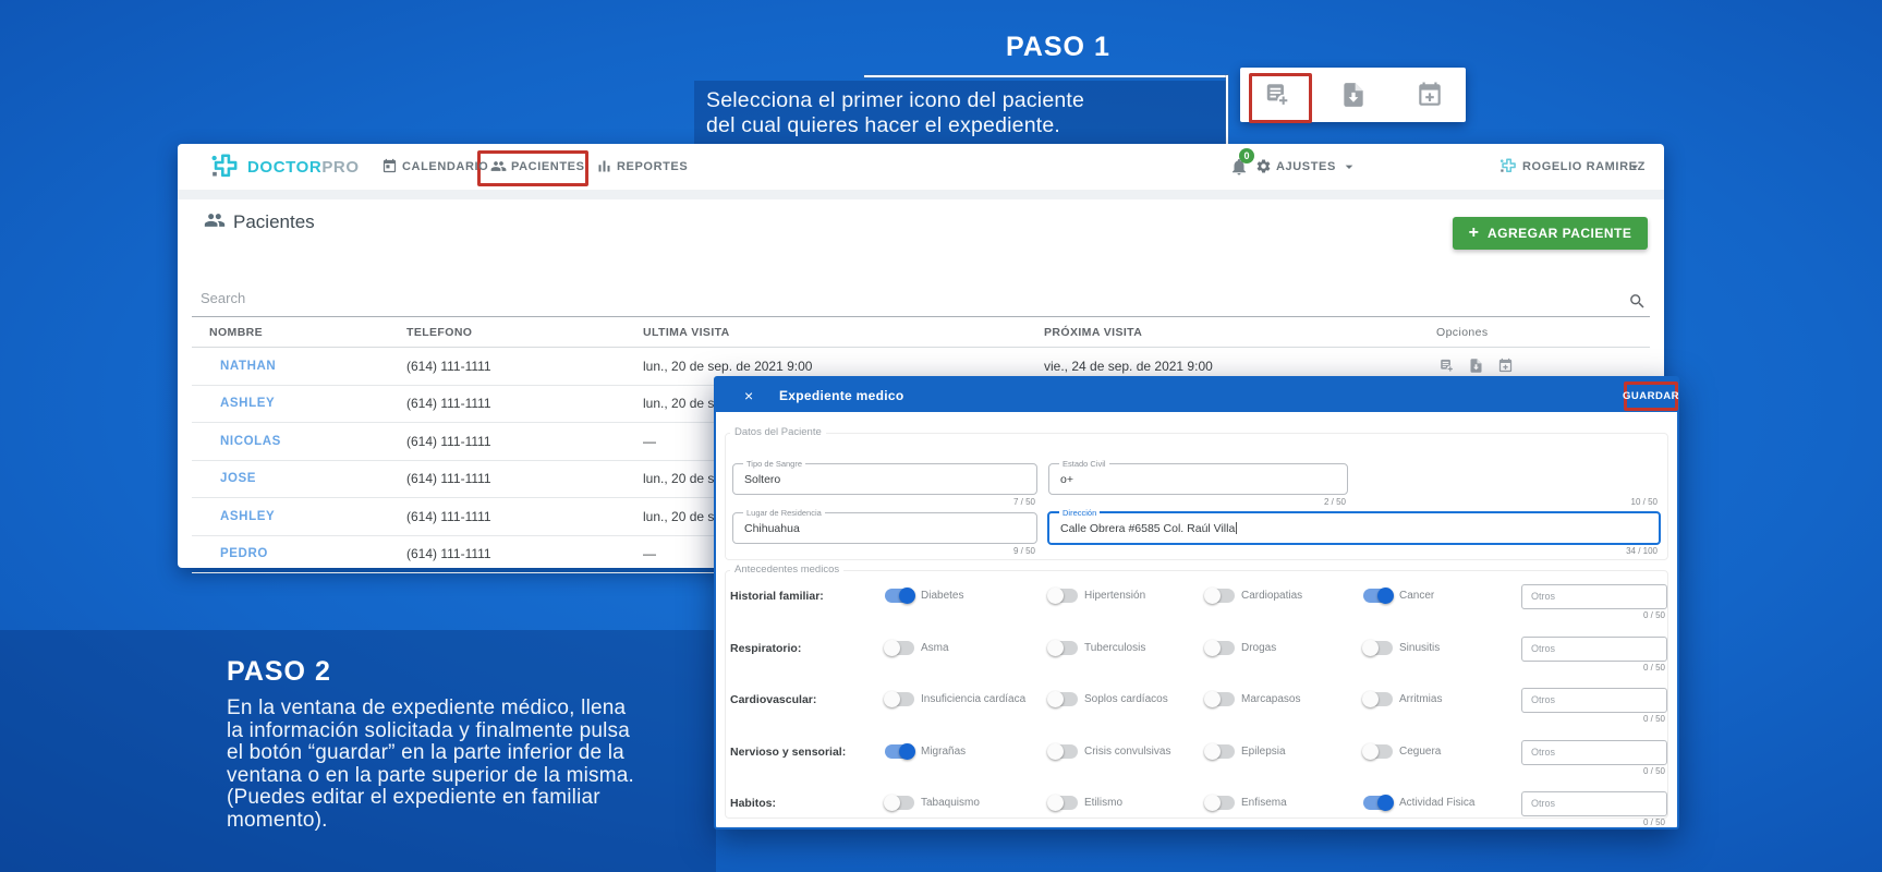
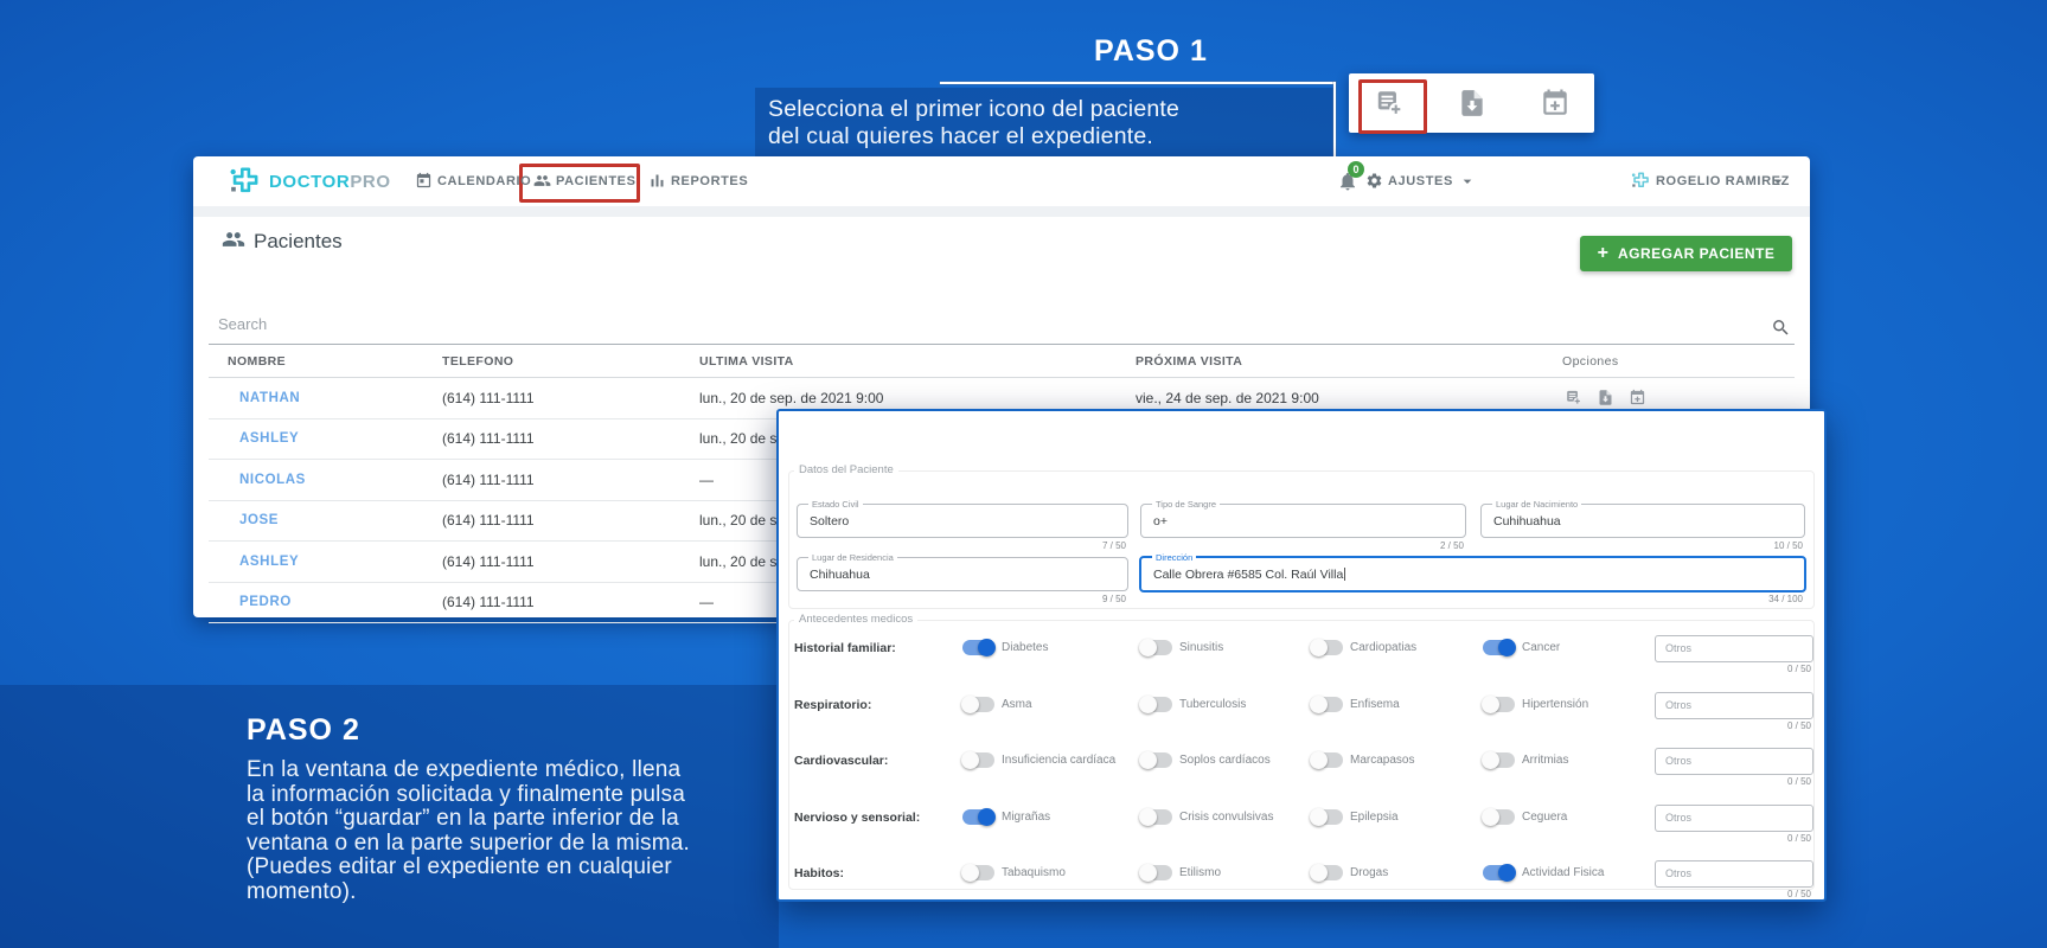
  PASO 1
  Selecciona el primer icono del paciente
  del cual quieres hacer el expediente.
  DOCTORPRO
  CALENDARIO
  PACIENTES
  REPORTES
  0
  AJUSTES
  ROGELIO RAMIRZ
  Pacientes
  +
  AGREGAR PACIENTE
  Search
  NOMBRE
  TELEFONO
  ULTIMA VISITA
  PRÓXIMA VISITA
  Opciones
  NATHAN
  (614) 111-1111
  lun., 20 de sep. de 2021 9:00
  vie., 24 de sep. de 2021 9:00
  ASHLEY
  (614) 111-1111
  lun., 20 de s
  NICOLAS
  (614) 111-1111
  —
  JOSE
  (614) 111-1111
  lun., 20 de s
  ASHLEY
  (614) 111-1111
  lun., 20 de s
  PEDRO
  (614) 111-1111
  —
  PASO 2
  En la ventana de expediente médico, llena
  la información solicitada y finalmente pulsa
  el botón “guardar” en la parte inferior de la
  ventana o en la parte superior de la misma.
- (Puedes editar el expediente en familiar
+ (Puedes editar el expediente en cualquier
  momento).
- ×
- Expediente medico
- GUARDAR
  Datos del Paciente
- Tipo de Sangre
+ Estado Civil
  Soltero
  7 / 50
- Estado Civil
+ Tipo de Sangre
  o+
  2 / 50
+ Lugar de Nacimiento
+ Cuhihuahua
  10 / 50
  Lugar de Residencia
  Chihuahua
  9 / 50
  Dirección
  Calle Obrera #6585 Col. Raúl Villa
  34 / 100
  Antecedentes medicos
  Historial familiar:
  Diabetes
- Hipertensión
+ Sinusitis
  Cardiopatias
  Cancer
  Otros
  0 / 50
  Respiratorio:
  Asma
  Tuberculosis
- Drogas
+ Enfisema
- Sinusitis
+ Hipertensión
  Otros
  0 / 50
  Cardiovascular:
  Insuficiencia cardíaca
  Soplos cardíacos
  Marcapasos
  Arritmias
  Otros
  0 / 50
  Nervioso y sensorial:
  Migrañas
  Crisis convulsivas
  Epilepsia
  Ceguera
  Otros
  0 / 50
  Habitos:
  Tabaquismo
  Etilismo
- Enfisema
+ Drogas
  Actividad Fisica
  Otros
  0 / 50
